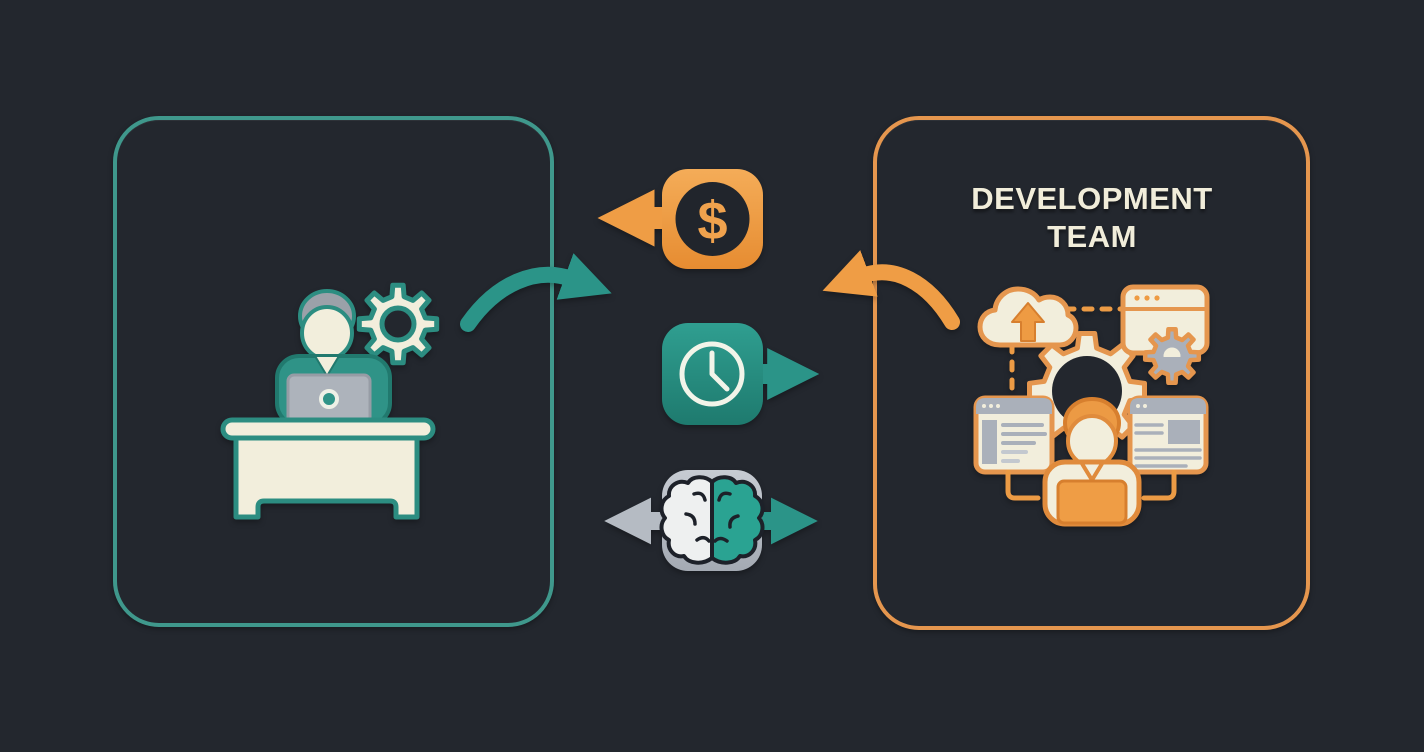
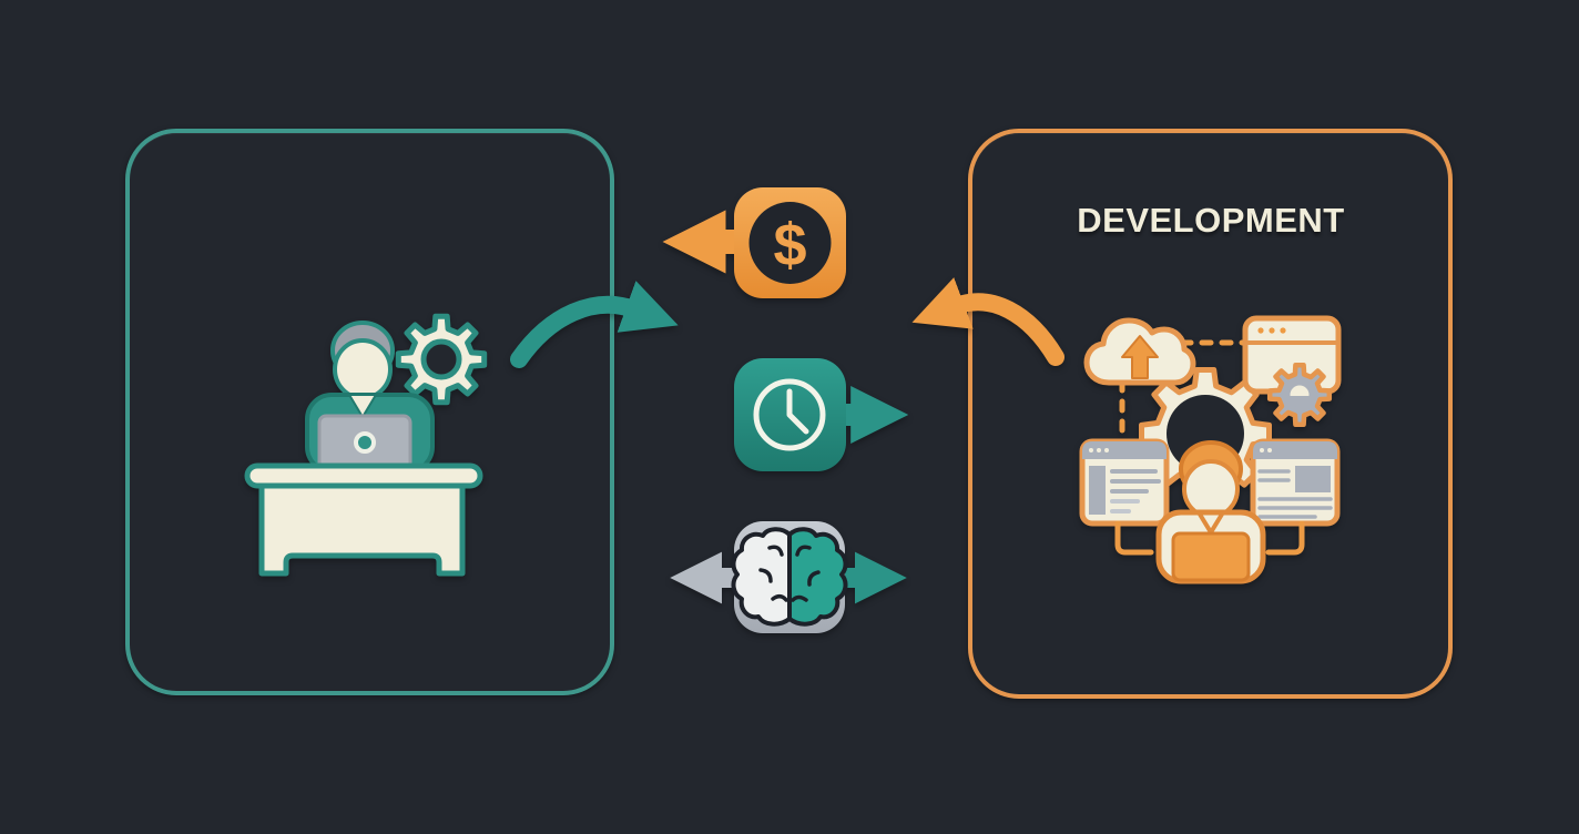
  DEVELOPMENT
- TEAM
  $
